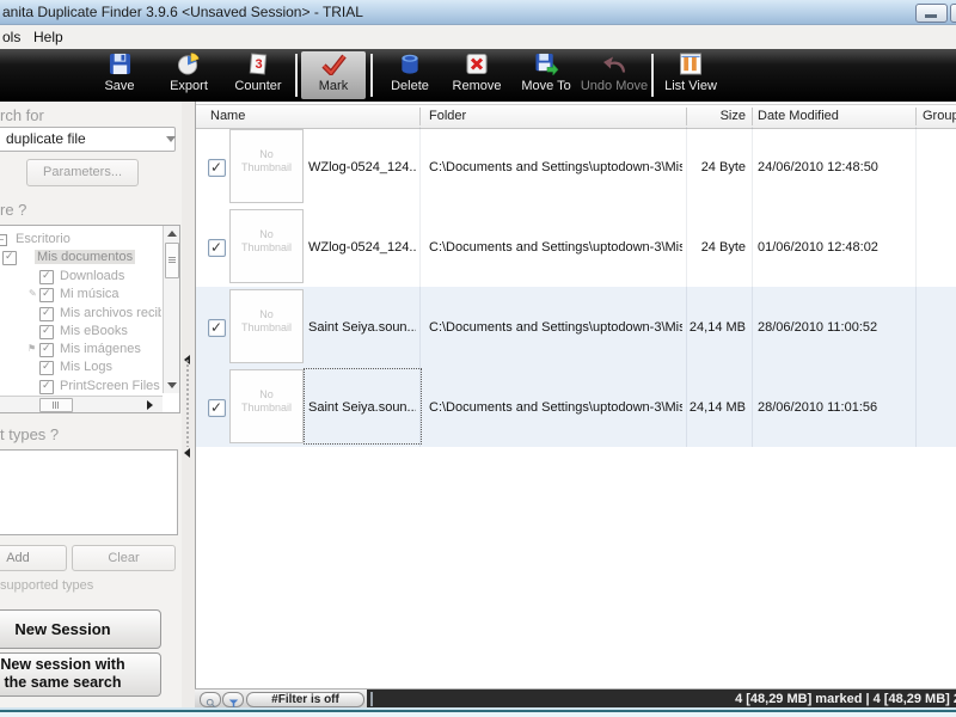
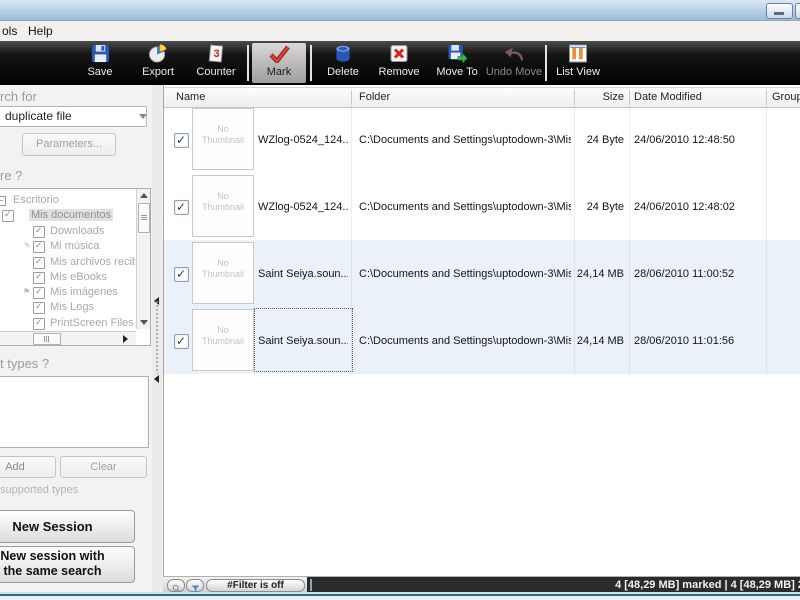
- anita Duplicate Finder 3.9.6 <Unsaved Session> - TRIAL
  ols
  Help
  Save
  Export
  3
  Counter
  Mark
  Delete
  Remove
  Move To
  Undo Move
  List View
  rch for
  duplicate file
  Parameters...
  re ?
  Escritorio
  Mis documentos
  Downloads
  ✎
  Mi música
  Mis archivos recib
  Mis eBooks
  ⚑
  Mis imágenes
  Mis Logs
  PrintScreen Files
  t types ?
  Add
  Clear
  supported types
  New Session
  New session with
  the same search
  Name
  Folder
  Size
  Date Modified
  Grou
  No Thumbnail
  WZlog-0524_124..
  C:\Documents and Settings\uptodown-3\Mis
  24 Byte
  24/06/2010 12:48:50
  No Thumbnail
  WZlog-0524_124..
  C:\Documents and Settings\uptodown-3\Mis
  24 Byte
- 01/06/2010 12:48:02
+ 24/06/2010 12:48:02
  No Thumbnail
  Saint Seiya.soun..
  C:\Documents and Settings\uptodown-3\Mis
  24,14 MB
  28/06/2010 11:00:52
  No Thumbnail
  Saint Seiya.soun..
  C:\Documents and Settings\uptodown-3\Mis
  24,14 MB
  28/06/2010 11:01:56
  #Filter is off
  4 [48,29 MB] marked | 4 [48,29 MB]
